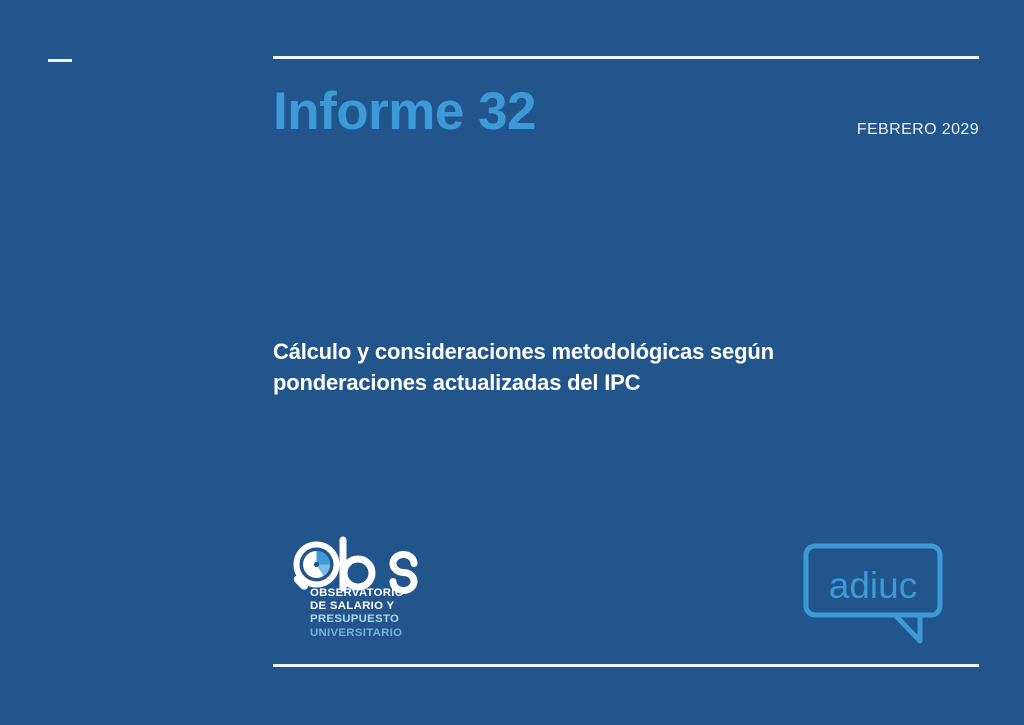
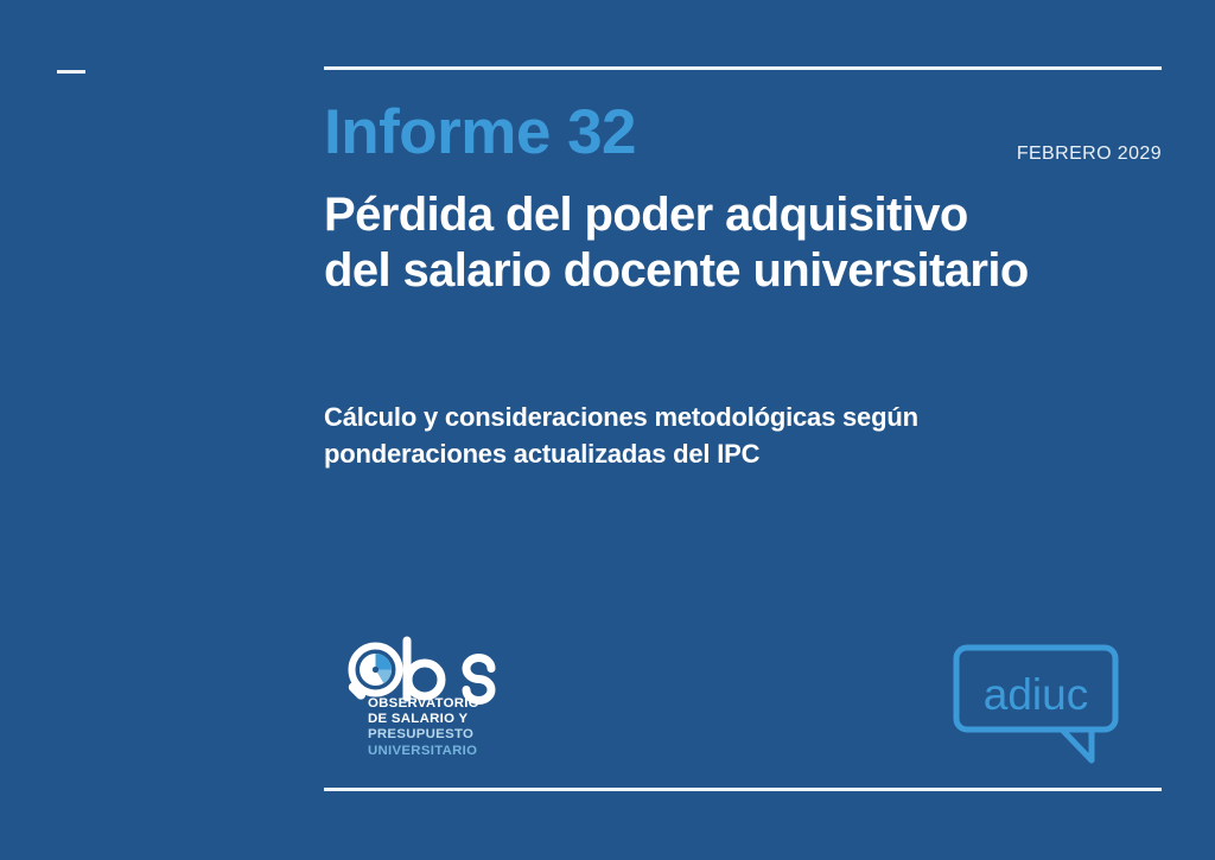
  Informe 32
  FEBRERO 2029
+ Pérdida del poder adquisitivo
+ del salario docente universitario
  Cálculo y consideraciones metodológicas según
  ponderaciones actualizadas del IPC
  OBSERVATORIO
  DE SALARIO Y
  PRESUPUESTO
  UNIVERSITARIO
  adiuc
